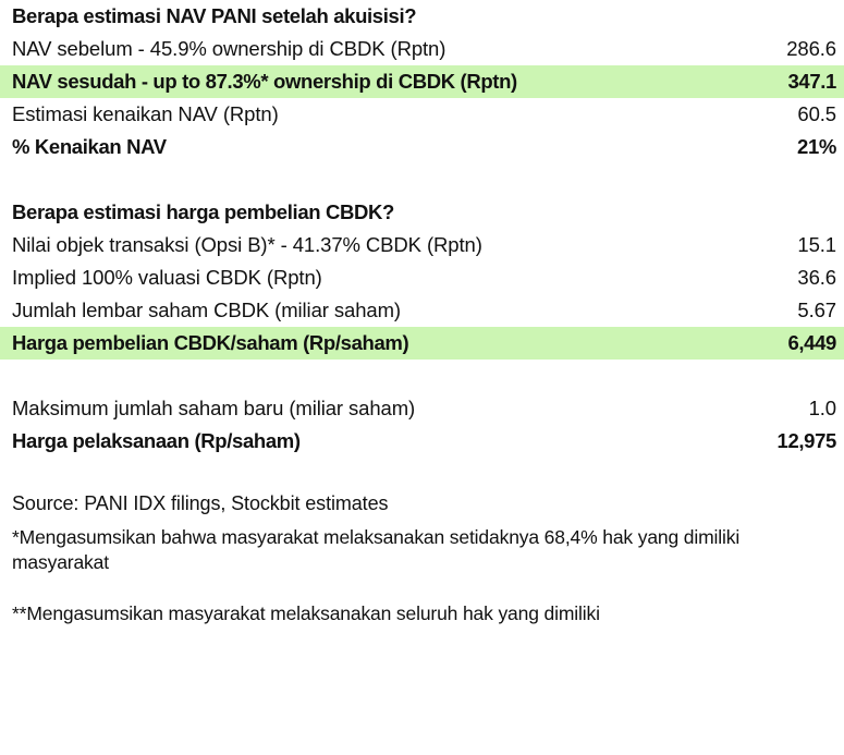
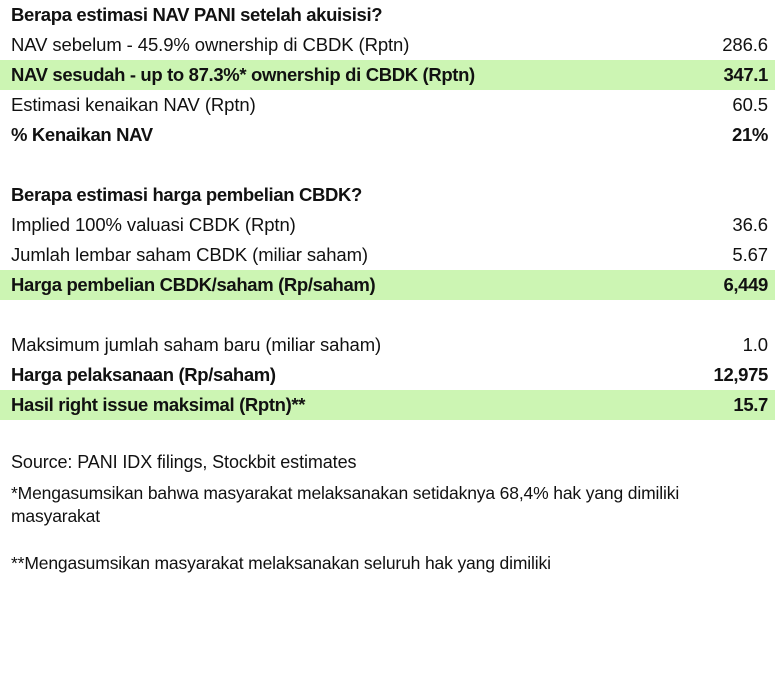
  Berapa estimasi NAV PANI setelah akuisisi?
  NAV sebelum - 45.9% ownership di CBDK (Rptn)
  286.6
  NAV sesudah - up to 87.3%* ownership di CBDK (Rptn)
  347.1
  Estimasi kenaikan NAV (Rptn)
  60.5
  % Kenaikan NAV
  21%
  Berapa estimasi harga pembelian CBDK?
- Nilai objek transaksi (Opsi B)* - 41.37% CBDK (Rptn)
- 15.1
  Implied 100% valuasi CBDK (Rptn)
  36.6
  Jumlah lembar saham CBDK (miliar saham)
  5.67
  Harga pembelian CBDK/saham (Rp/saham)
  6,449
  Maksimum jumlah saham baru (miliar saham)
  1.0
  Harga pelaksanaan (Rp/saham)
  12,975
+ Hasil right issue maksimal (Rptn)**
+ 15.7
  Source: PANI IDX filings, Stockbit estimates
  *Mengasumsikan bahwa masyarakat melaksanakan setidaknya 68,4% hak yang dimiliki masyarakat
  **Mengasumsikan masyarakat melaksanakan seluruh hak yang dimiliki
